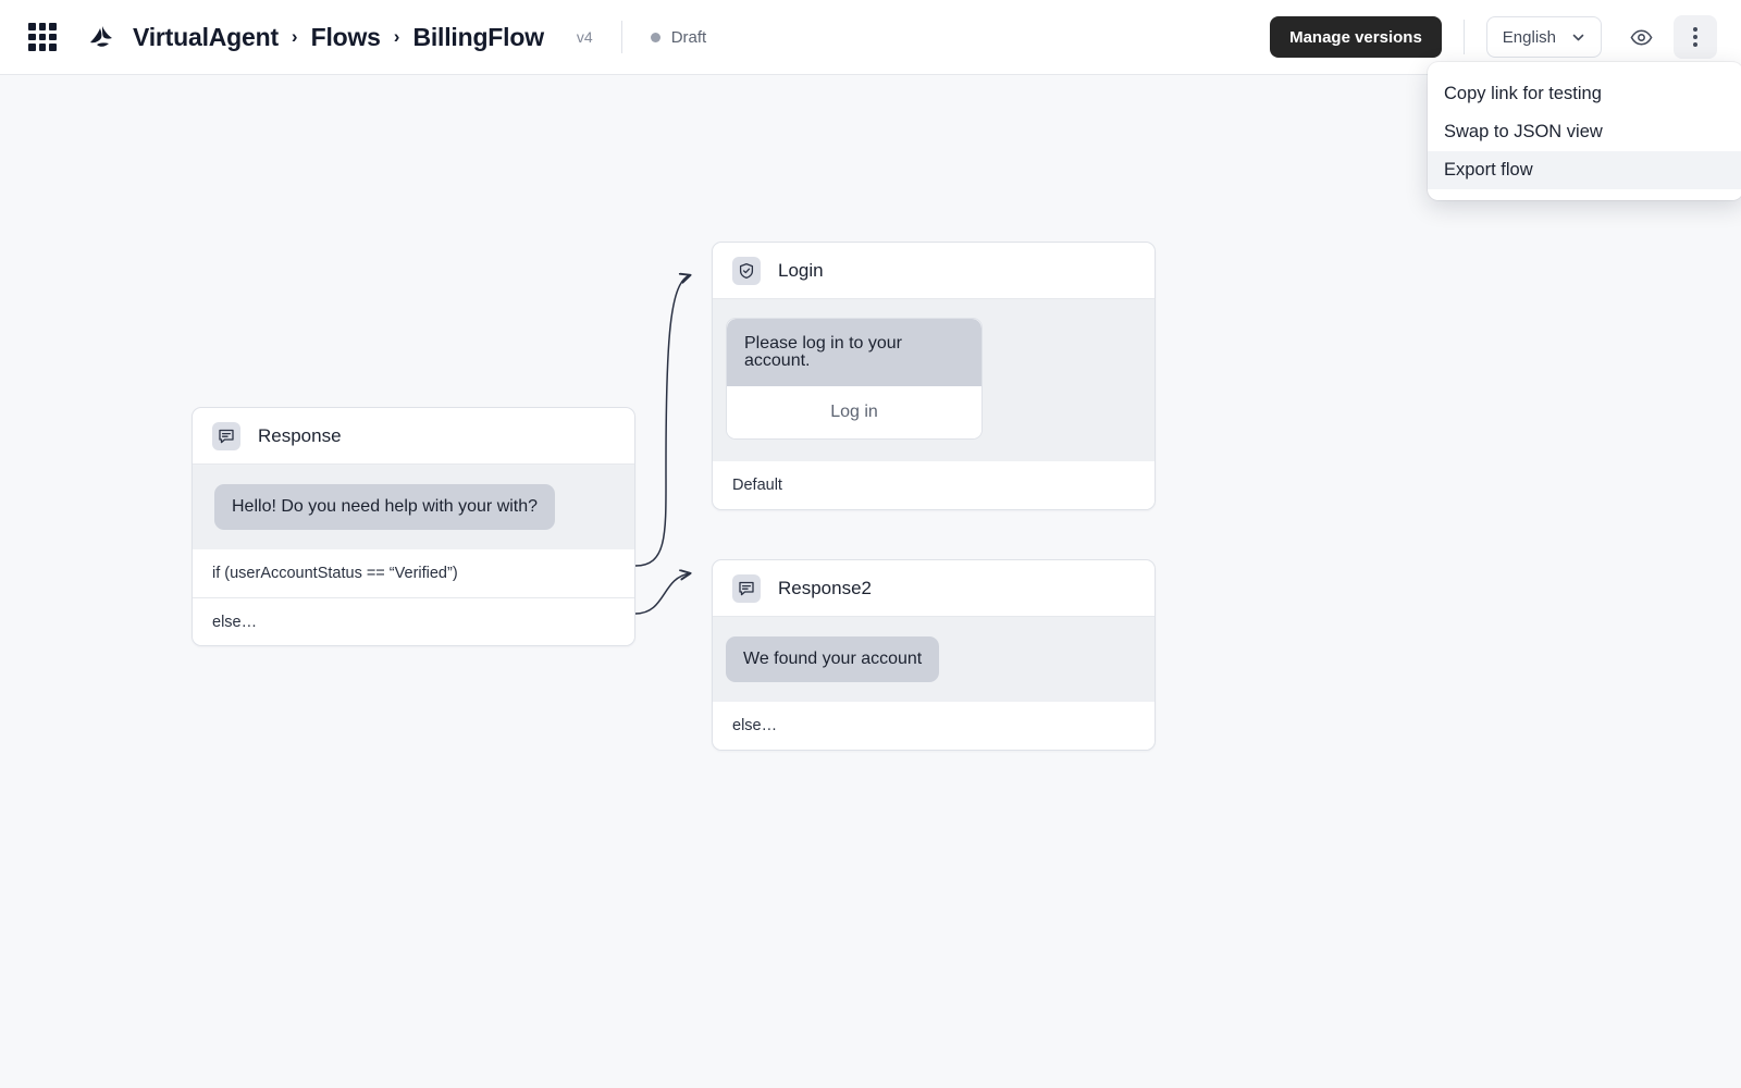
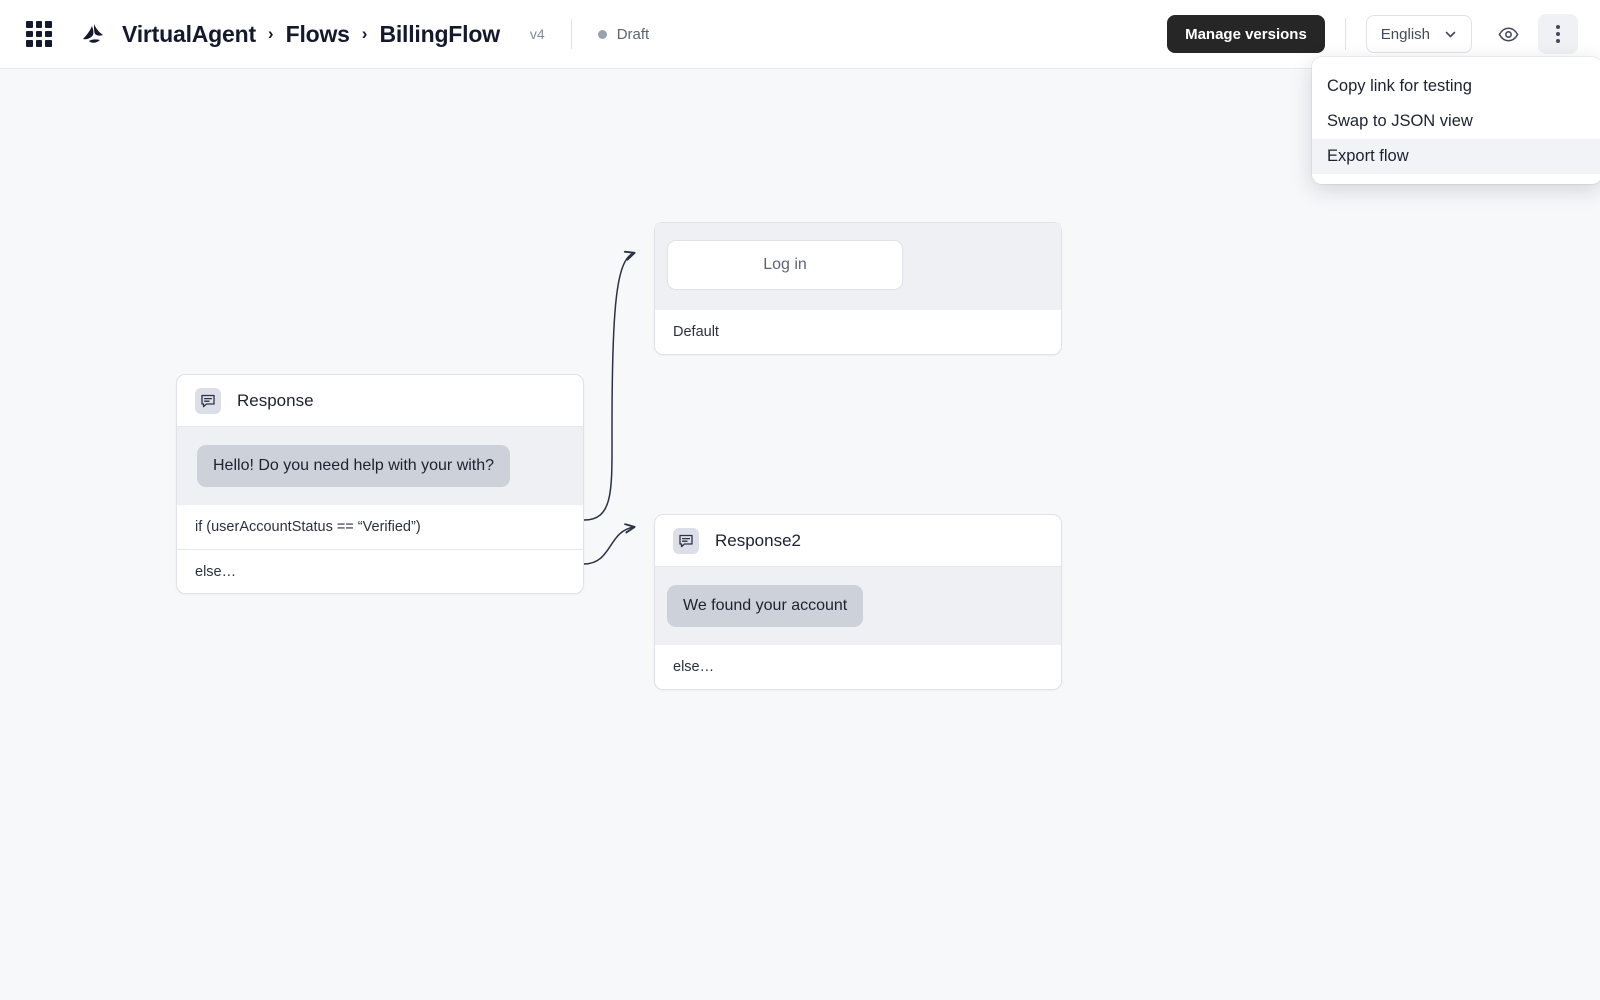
  VirtualAgent
  ›
  Flows
  ›
  BillingFlow
  v4
  Draft
  Manage versions
  English
  Copy link for testing
  Swap to JSON view
  Export flow
  Response
  Hello! Do you need help with your with?
  if (userAccountStatus == “Verified”)
  else…
- Login
- Please log in to your account.
  Log in
  Default
  Response2
  We found your account
  else…
